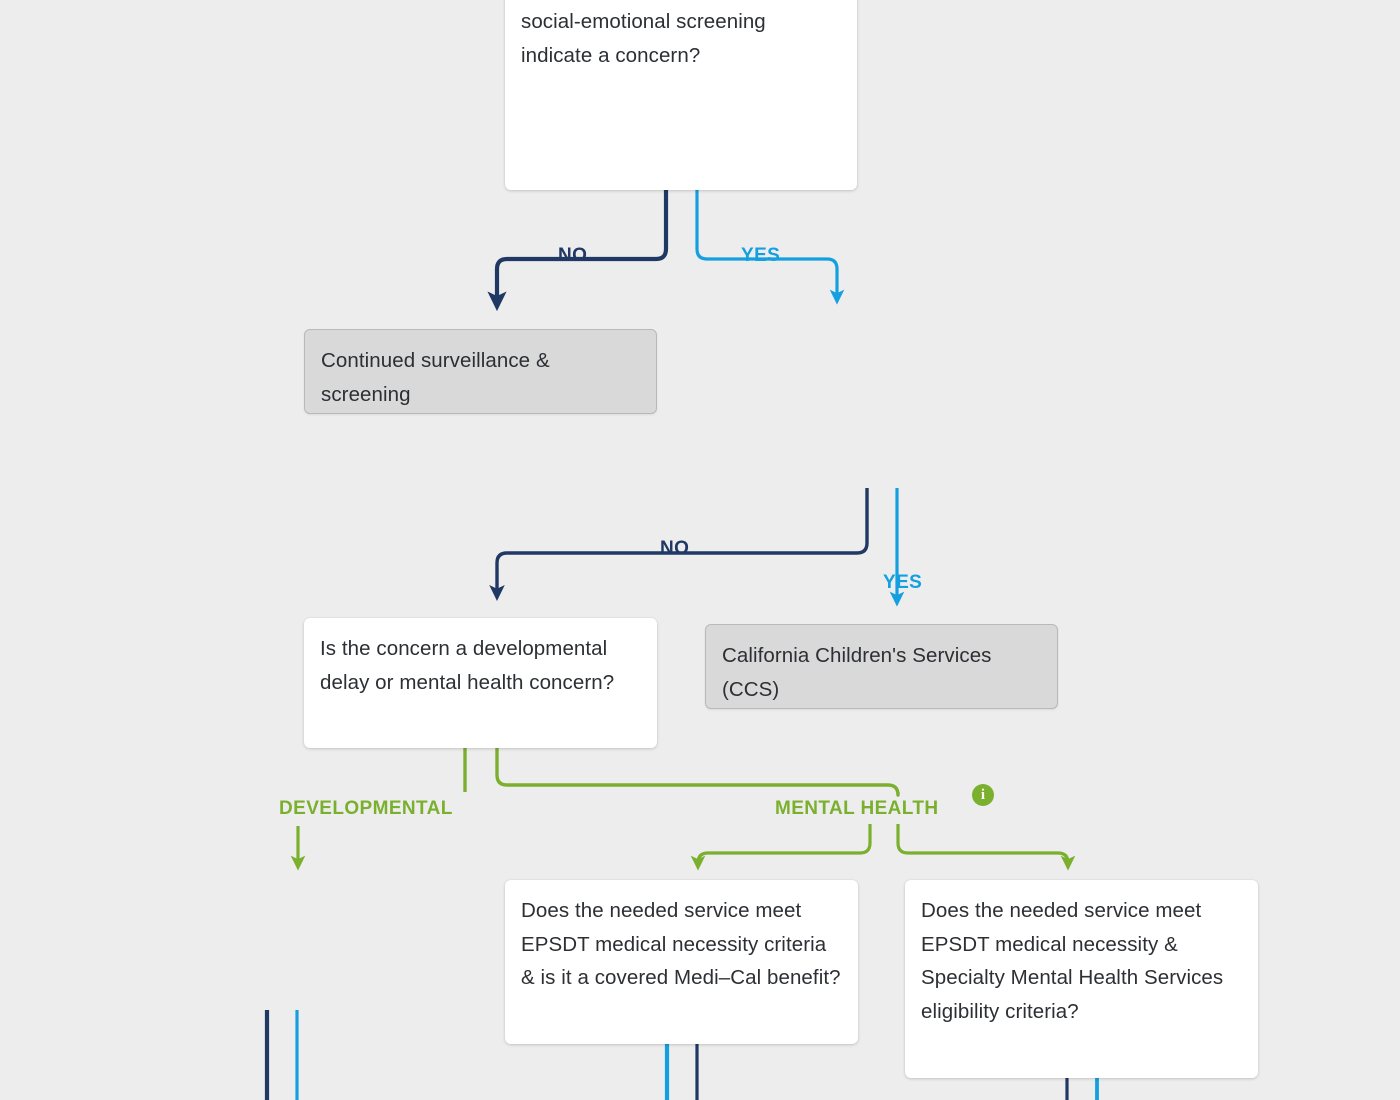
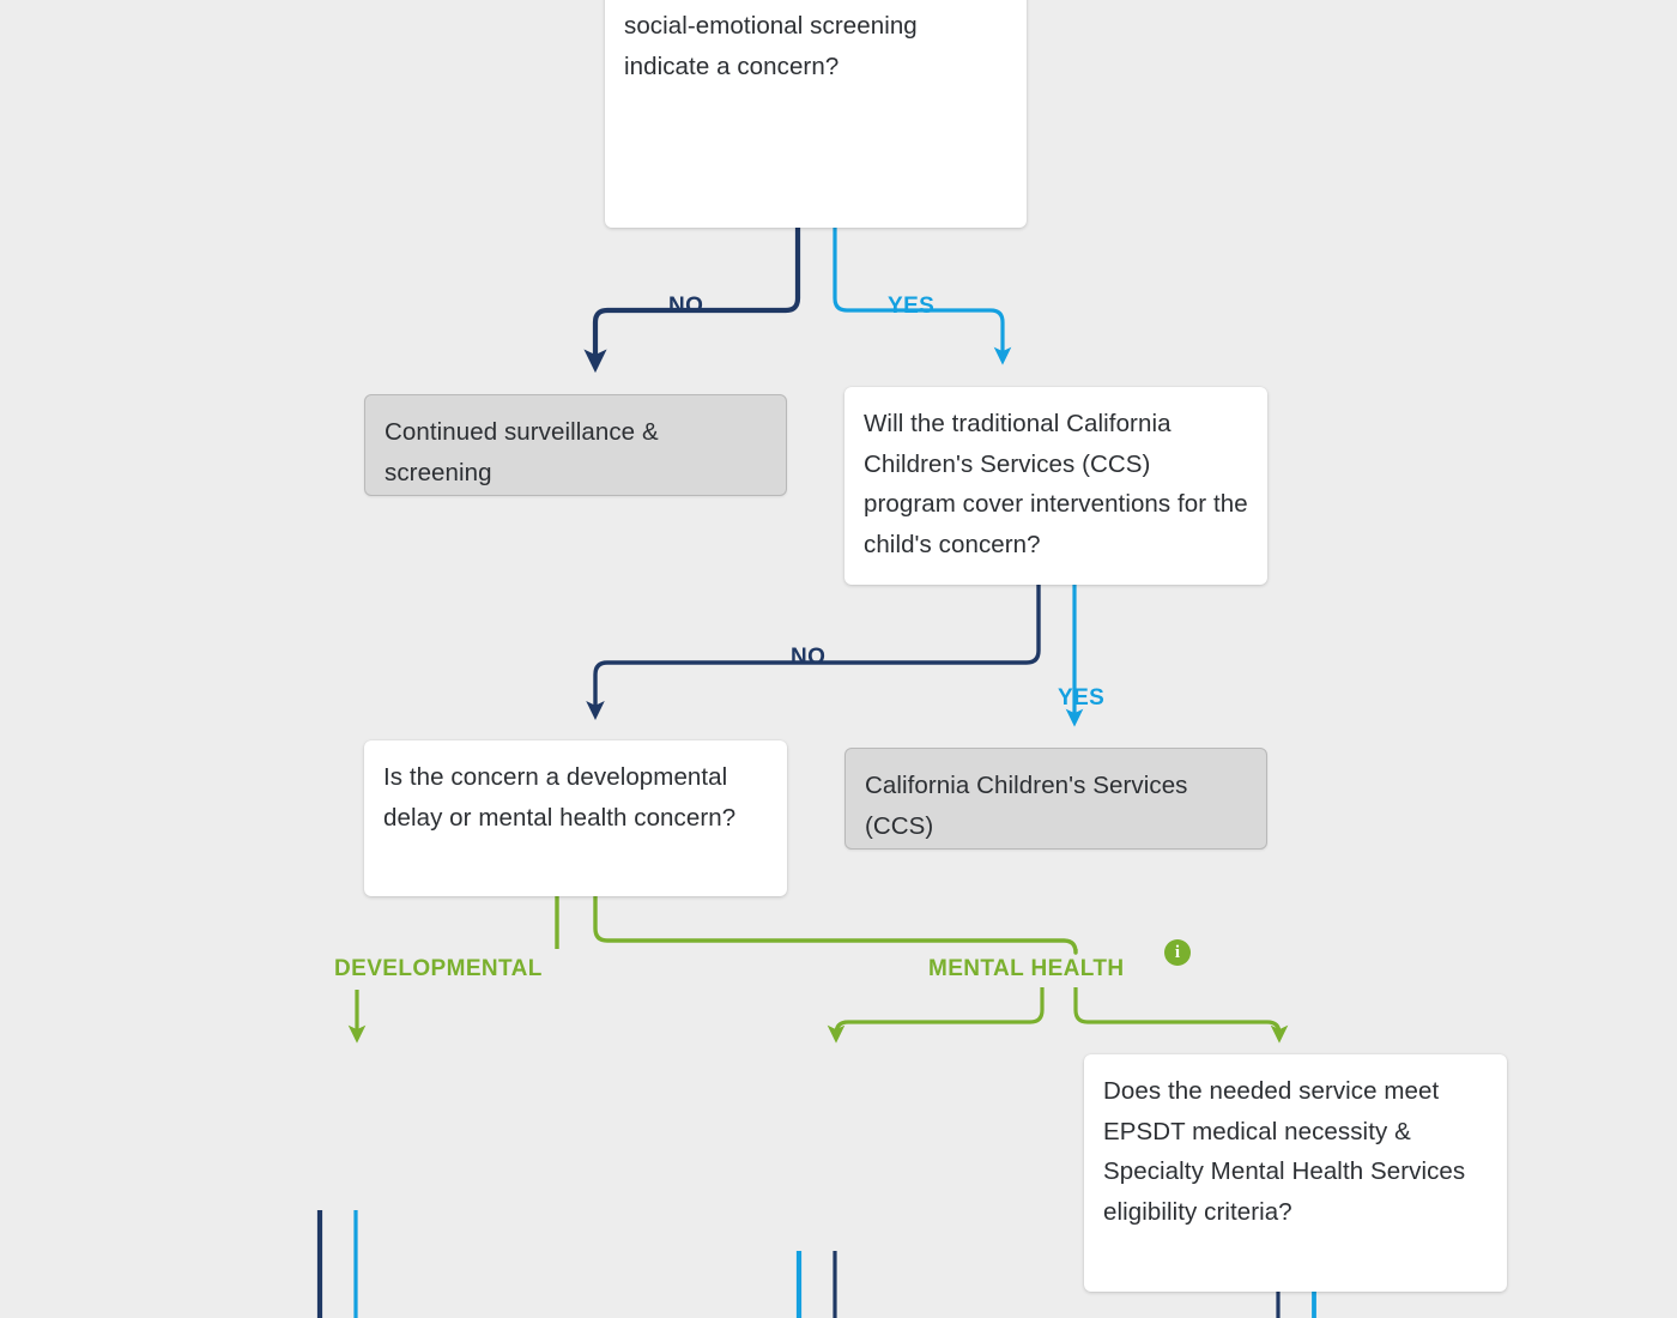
  Continued surveillance & screening
+ Will the traditional California Children's Services (CCS) program cover interventions for the child's concern?
  California Children's Services (CCS)
  Is the concern a developmental delay or mental health concern?
- Does the needed service meet EPSDT medical necessity criteria & is it a covered Medi–Cal benefit?
  Does the needed service meet EPSDT medical necessity & Specialty Mental Health Services eligibility criteria?
  NO
  YES
  NO
  YES
  DEVELOPMENTAL
  MENTAL HEALTH
  i
